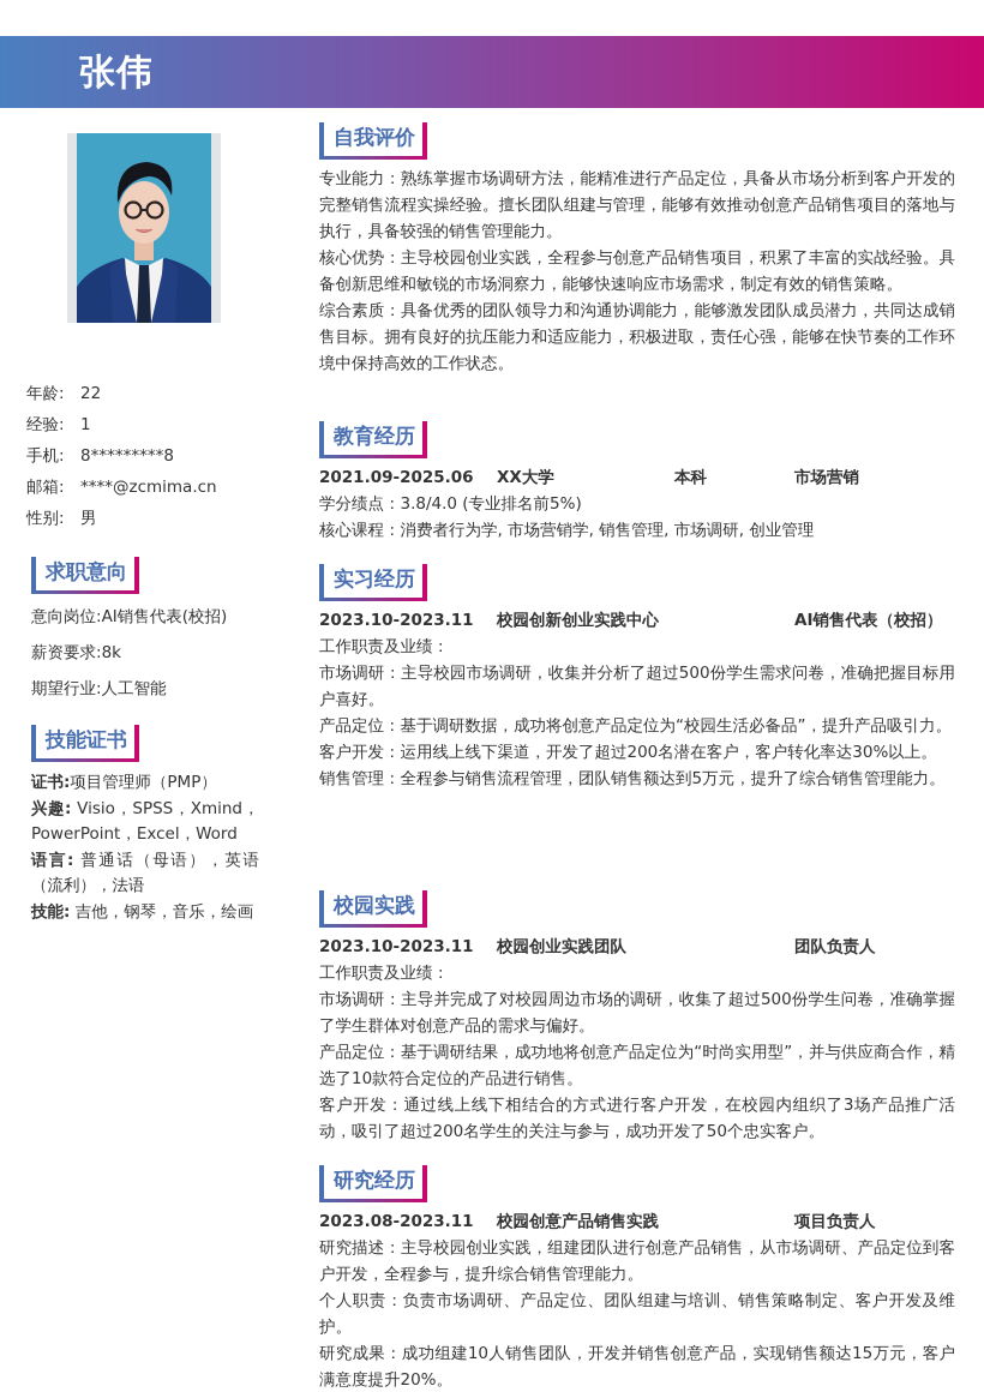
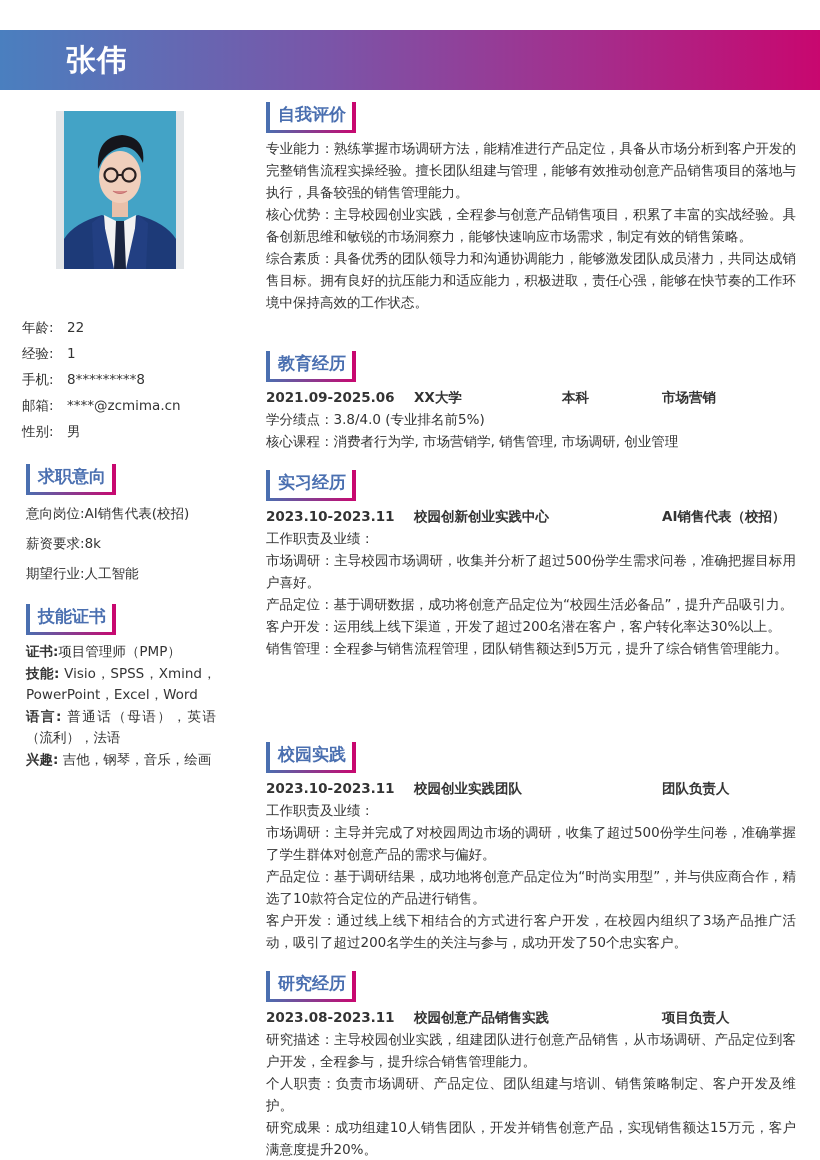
  张伟
  年龄: 22
  经验: 1
  手机: 8*********8
  邮箱: ****@zcmima.cn
  性别: 男
  求职意向
  意向岗位:AI销售代表(校招)
  薪资要求:8k
  期望行业:人工智能
  技能证书
  证书:项目管理师（PMP）
- 兴趣: Visio，SPSS，Xmind，PowerPoint，Excel，Word
+ 技能: Visio，SPSS，Xmind，PowerPoint，Excel，Word
  语言: 普通话（母语），英语（流利），法语
- 技能: 吉他，钢琴，音乐，绘画
+ 兴趣: 吉他，钢琴，音乐，绘画
  自我评价
  专业能力：熟练掌握市场调研方法，能精准进行产品定位，具备从市场分析到客户开发的完整销售流程实操经验。擅长团队组建与管理，能够有效推动创意产品销售项目的落地与执行，具备较强的销售管理能力。
  核心优势：主导校园创业实践，全程参与创意产品销售项目，积累了丰富的实战经验。具备创新思维和敏锐的市场洞察力，能够快速响应市场需求，制定有效的销售策略。
  综合素质：具备优秀的团队领导力和沟通协调能力，能够激发团队成员潜力，共同达成销售目标。拥有良好的抗压能力和适应能力，积极进取，责任心强，能够在快节奏的工作环境中保持高效的工作状态。
  教育经历
  2021.09-2025.06
  XX大学
  本科
  市场营销
  学分绩点：3.8/4.0 (专业排名前5%)
  核心课程：消费者行为学, 市场营销学, 销售管理, 市场调研, 创业管理
  实习经历
  2023.10-2023.11
  校园创新创业实践中心
  AI销售代表（校招）
  工作职责及业绩：
  市场调研：主导校园市场调研，收集并分析了超过500份学生需求问卷，准确把握目标用户喜好。
  产品定位：基于调研数据，成功将创意产品定位为“校园生活必备品”，提升产品吸引力。
  客户开发：运用线上线下渠道，开发了超过200名潜在客户，客户转化率达30%以上。
  销售管理：全程参与销售流程管理，团队销售额达到5万元，提升了综合销售管理能力。
  校园实践
  2023.10-2023.11
  校园创业实践团队
  团队负责人
  工作职责及业绩：
  市场调研：主导并完成了对校园周边市场的调研，收集了超过500份学生问卷，准确掌握了学生群体对创意产品的需求与偏好。
  产品定位：基于调研结果，成功地将创意产品定位为“时尚实用型”，并与供应商合作，精选了10款符合定位的产品进行销售。
  客户开发：通过线上线下相结合的方式进行客户开发，在校园内组织了3场产品推广活动，吸引了超过200名学生的关注与参与，成功开发了50个忠实客户。
  研究经历
  2023.08-2023.11
  校园创意产品销售实践
  项目负责人
  研究描述：主导校园创业实践，组建团队进行创意产品销售，从市场调研、产品定位到客户开发，全程参与，提升综合销售管理能力。
  个人职责：负责市场调研、产品定位、团队组建与培训、销售策略制定、客户开发及维护。
  研究成果：成功组建10人销售团队，开发并销售创意产品，实现销售额达15万元，客户满意度提升20%。
